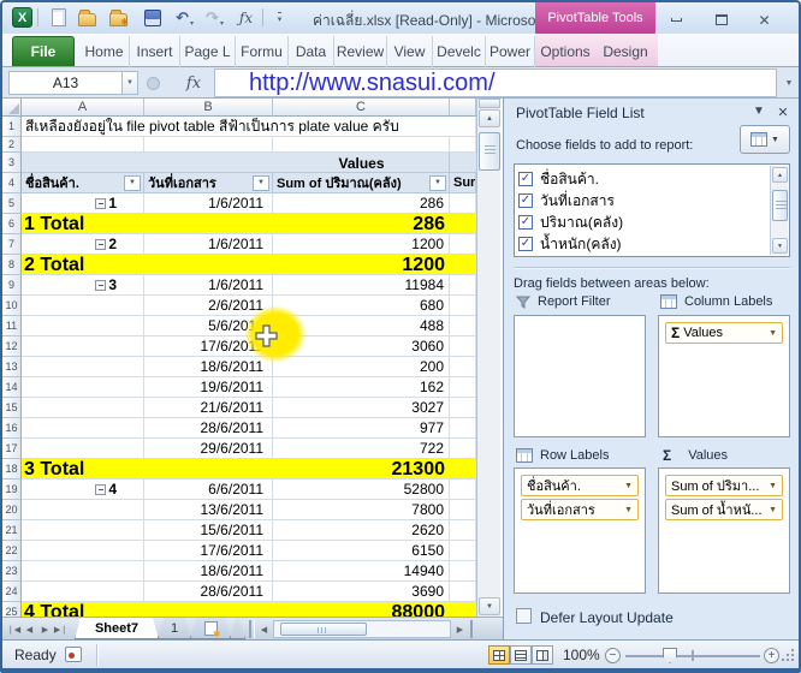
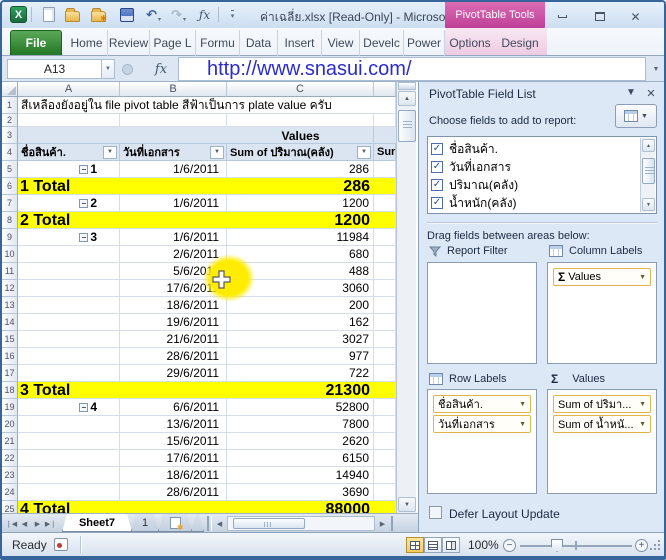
  X
  ✱
  ↶
  ↷
  ƒx
  ค่าเฉลี่ย.xlsx [Read-Only] - Microso
  PivotTable Tools
  ✕
  File
  Home
- Insert
+ Review
  Page L
  Formu
  Data
- Review
+ Insert
  View
  Develc
  Power
  Options
  Design
  A13
  fx
  http://www.snasui.com/
  A
  B
  C
  1
  สีเหลืองยังอยู่ใน file pivot table สีฟ้าเป็นการ plate value ครับ
  2
  3
  Values
  4
  ชื่อสินค้า.
  วันที่เอกสาร
  Sum of ปริมาณ(คลัง)
  Sur
  5
  −
  1
  1/6/2011
  286
  6
  1 Total
  286
  7
  −
  2
  1/6/2011
  1200
  8
  2 Total
  1200
  9
  −
  3
  1/6/2011
  11984
  10
  680
  11
  488
  12
  3060
  13
  18/6/2011
  200
  14
  19/6/2011
  162
  15
  21/6/2011
  3027
  16
  28/6/2011
  977
  17
  29/6/2011
  722
  18
  3 Total
  21300
  19
  −
  4
  6/6/2011
  52800
  20
  13/6/2011
  7800
  21
  15/6/2011
  2620
  22
  17/6/2011
  6150
  23
  18/6/2011
  14940
  24
  28/6/2011
  3690
  25
  4 Total
  88000
  PivotTable Field List
  ▼
  ✕
  Choose fields to add to report:
  ✓
  ชื่อสินค้า.
  ✓
  วันที่เอกสาร
  ✓
  ปริมาณ(คลัง)
  ✓
  น้ำหนัก(คลัง)
  Drag fields between areas below:
  Report Filter
  Column Labels
  Σ
  Values
  Row Labels
  Σ
  Values
  ชื่อสินค้า.
  วันที่เอกสาร
  Sum of ปริมา...
  Sum of น้ำหนั...
  Defer Layout Update
  Sheet7
  1
  Ready
  100%
  −
  +
